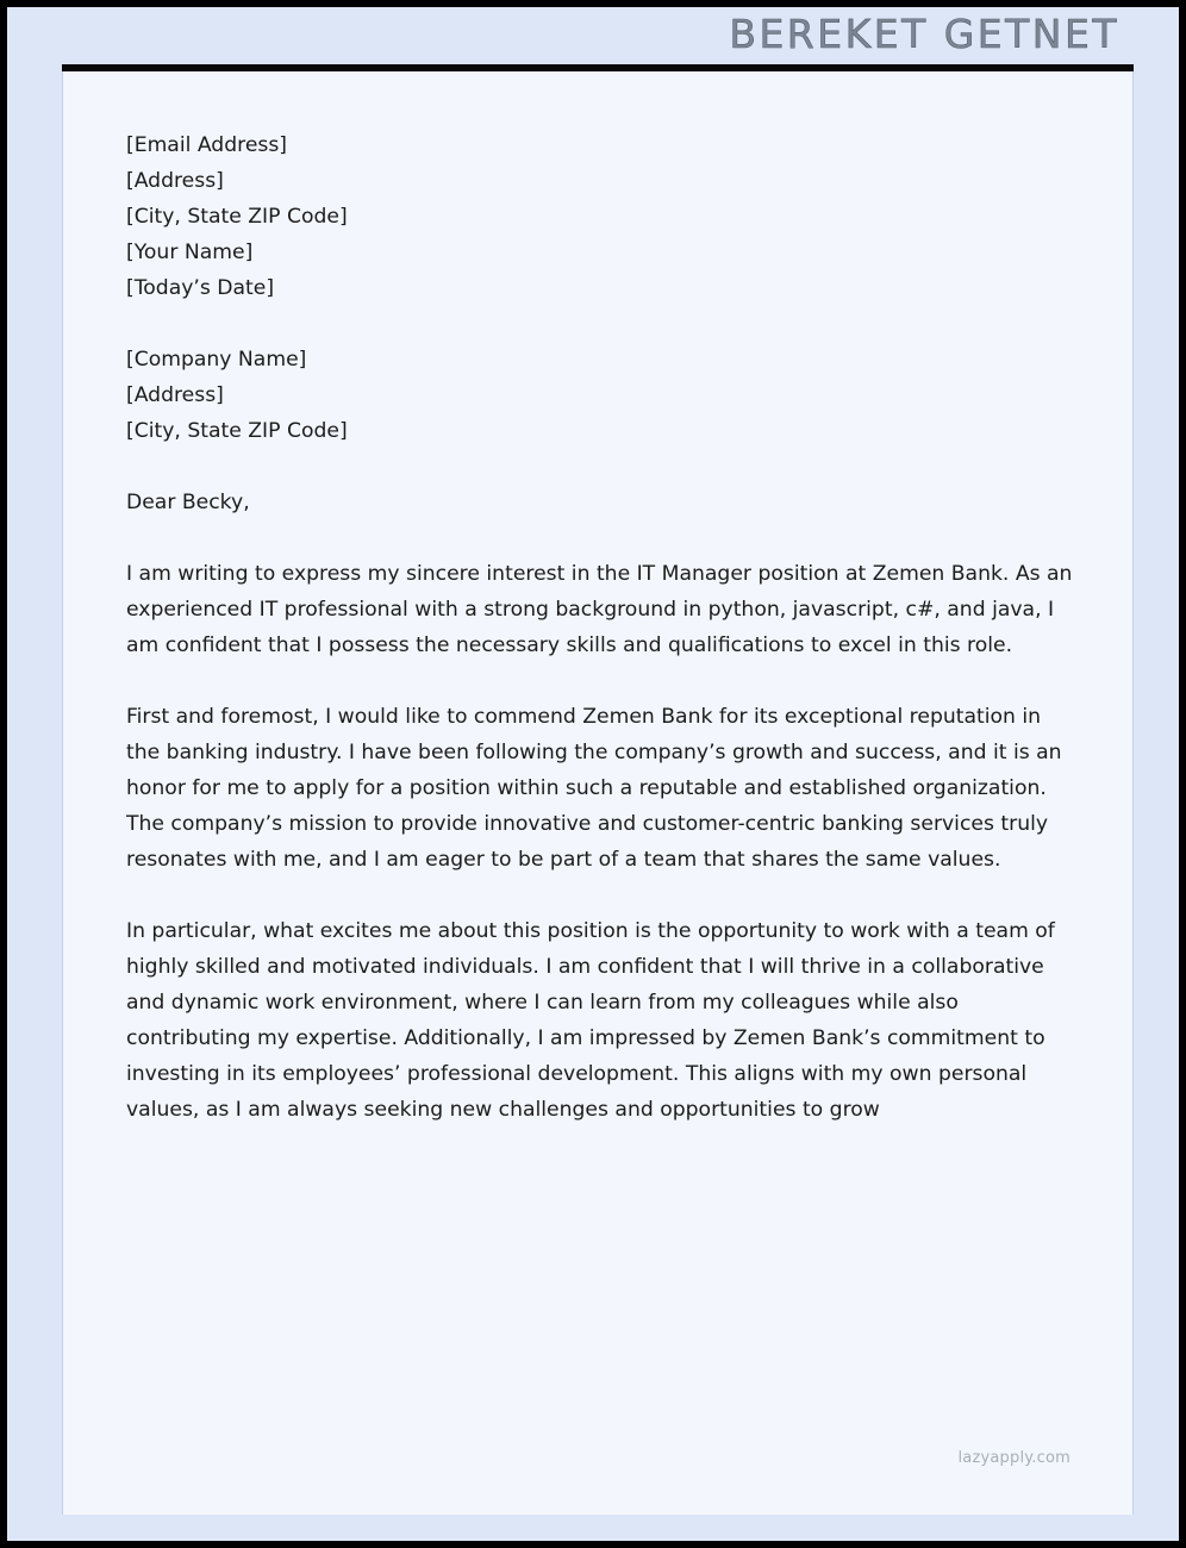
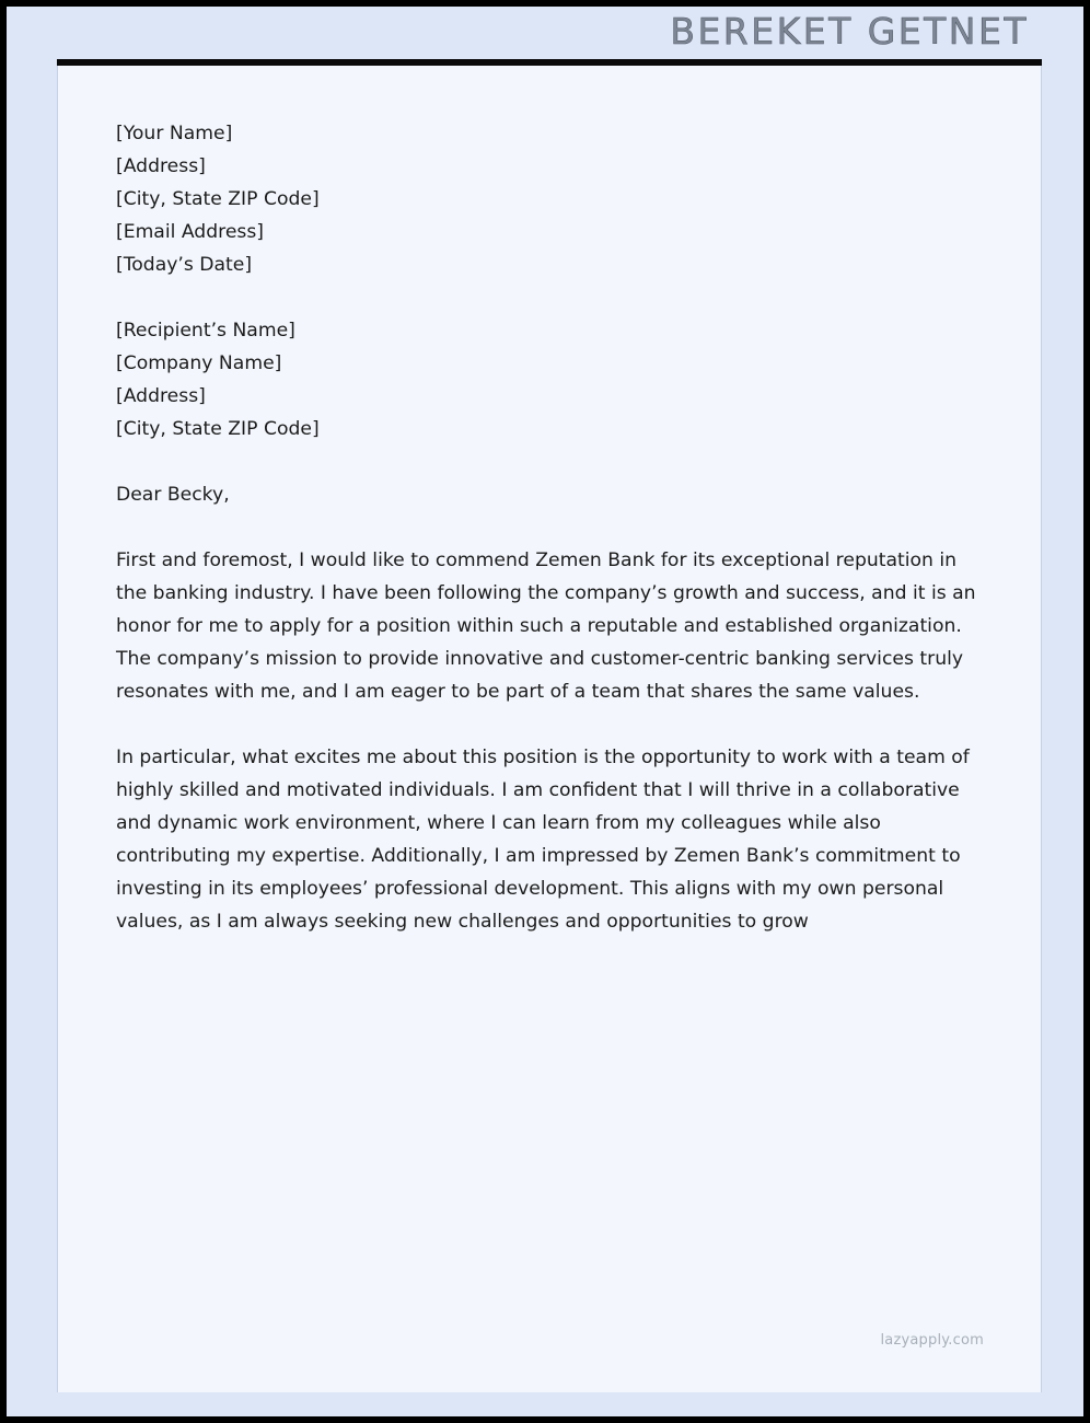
  BEREKET GETNET
- [Email Address]
+ [Your Name]
  [Address]
  [City, State ZIP Code]
- [Your Name]
+ [Email Address]
  [Today’s Date]
+ [Recipient’s Name]
  [Company Name]
  [Address]
  [City, State ZIP Code]
  Dear Becky,
- I am writing to express my sincere interest in the IT Manager position at Zemen Bank. As an experienced IT professional with a strong background in python, javascript, c#, and java, I am confident that I possess the necessary skills and qualifications to excel in this role.
  First and foremost, I would like to commend Zemen Bank for its exceptional reputation in the banking industry. I have been following the company’s growth and success, and it is an honor for me to apply for a position within such a reputable and established organization. The company’s mission to provide innovative and customer-centric banking services truly resonates with me, and I am eager to be part of a team that shares the same values.
  In particular, what excites me about this position is the opportunity to work with a team of highly skilled and motivated individuals. I am confident that I will thrive in a collaborative and dynamic work environment, where I can learn from my colleagues while also contributing my expertise. Additionally, I am impressed by Zemen Bank’s commitment to investing in its employees’ professional development. This aligns with my own personal values, as I am always seeking new challenges and opportunities to grow
  lazyapply.com
